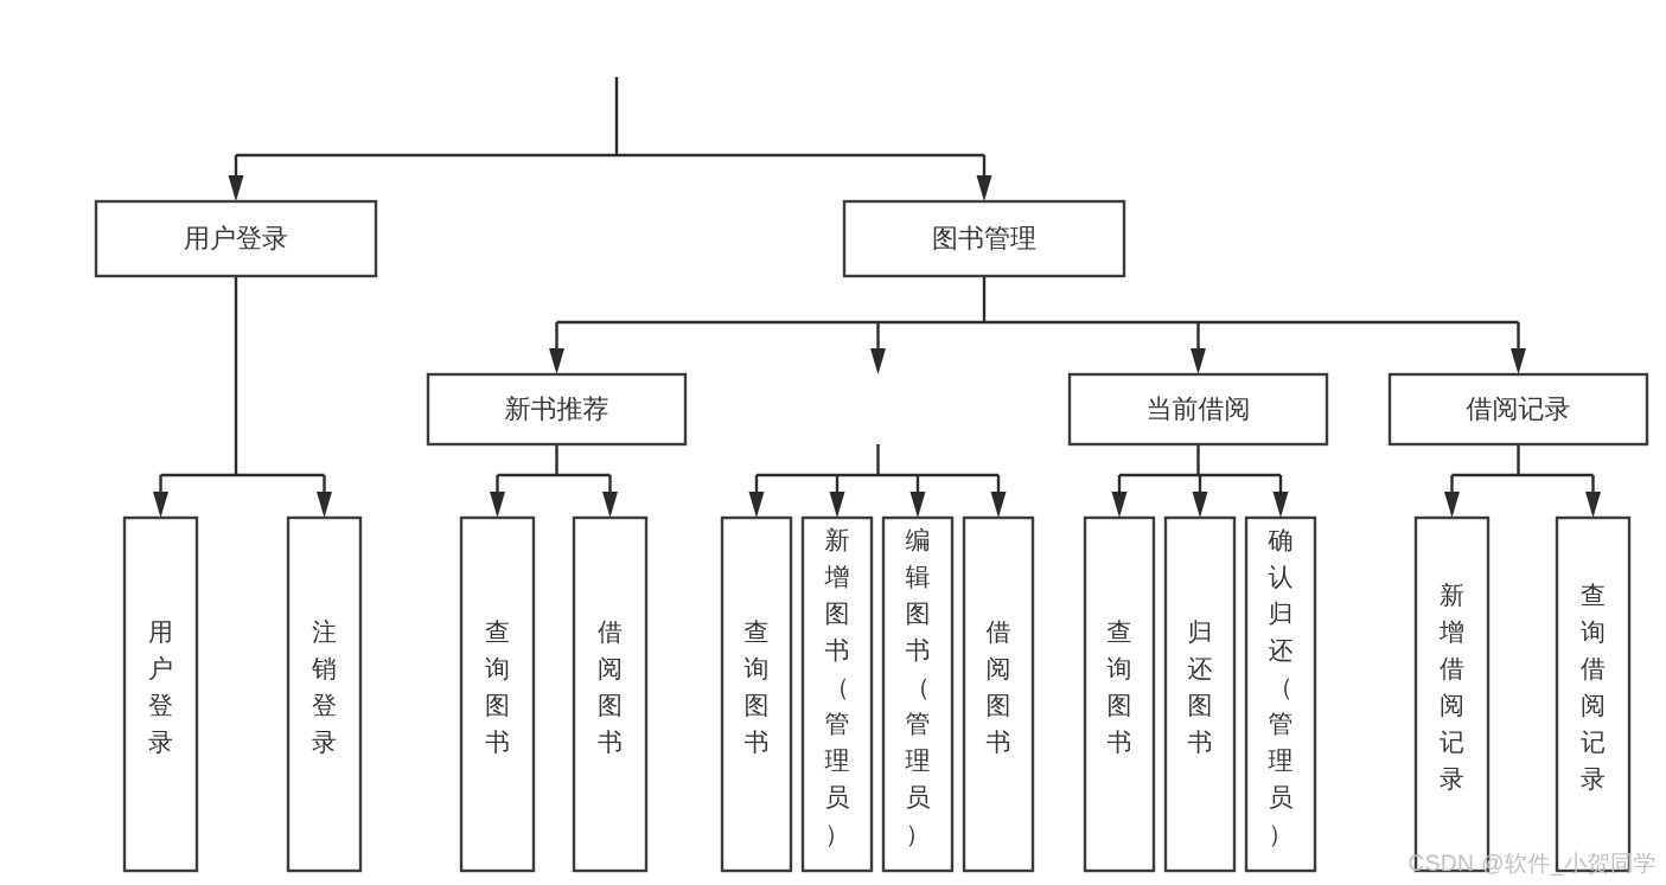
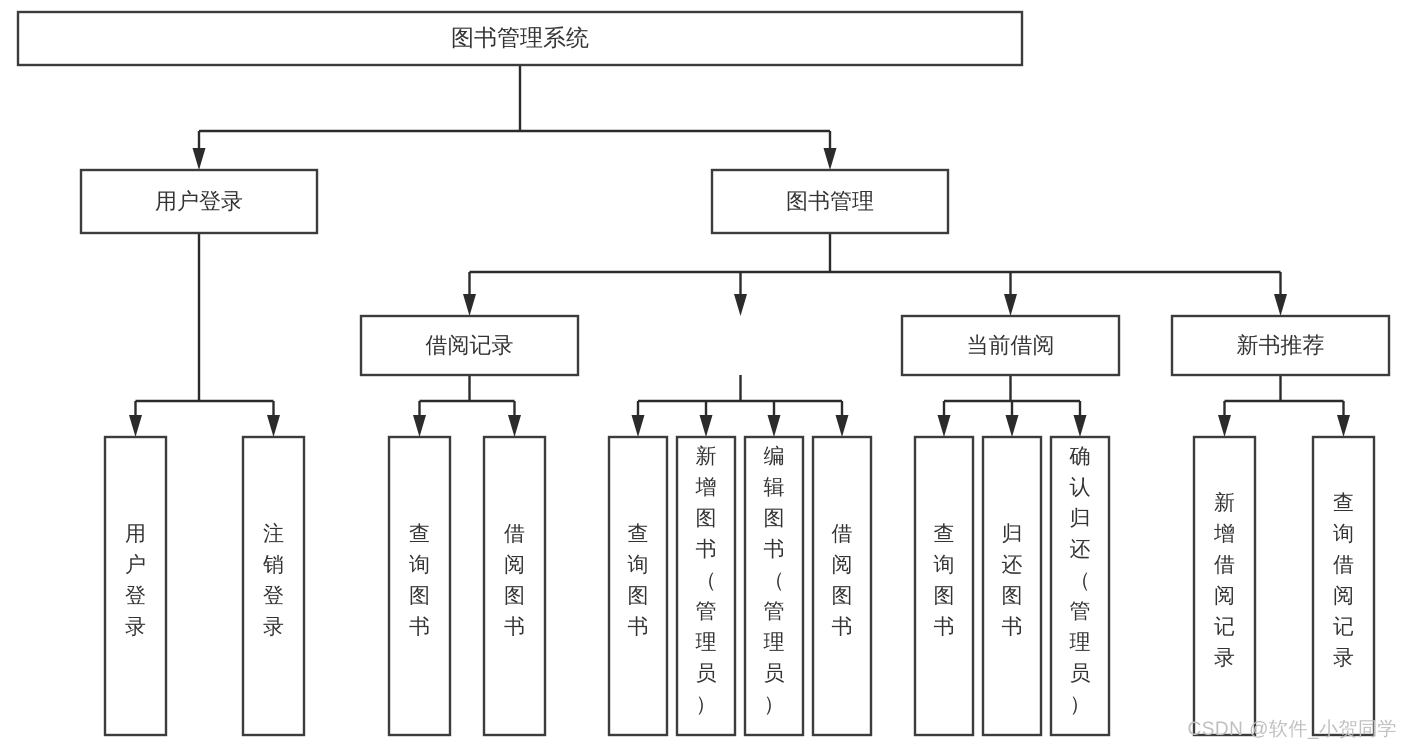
+ 图书管理系统
  用户登录
  图书管理
- 新书推荐
+ 借阅记录
  当前借阅
- 借阅记录
+ 新书推荐
  用户登录
  注销登录
  查询图书
  借阅图书
  查询图书
  新增图书（管理员）
  编辑图书（管理员）
  借阅图书
  查询图书
  归还图书
  确认归还（管理员）
  新增借阅记录
  查询借阅记录
  CSDN @软件_小贺同学
